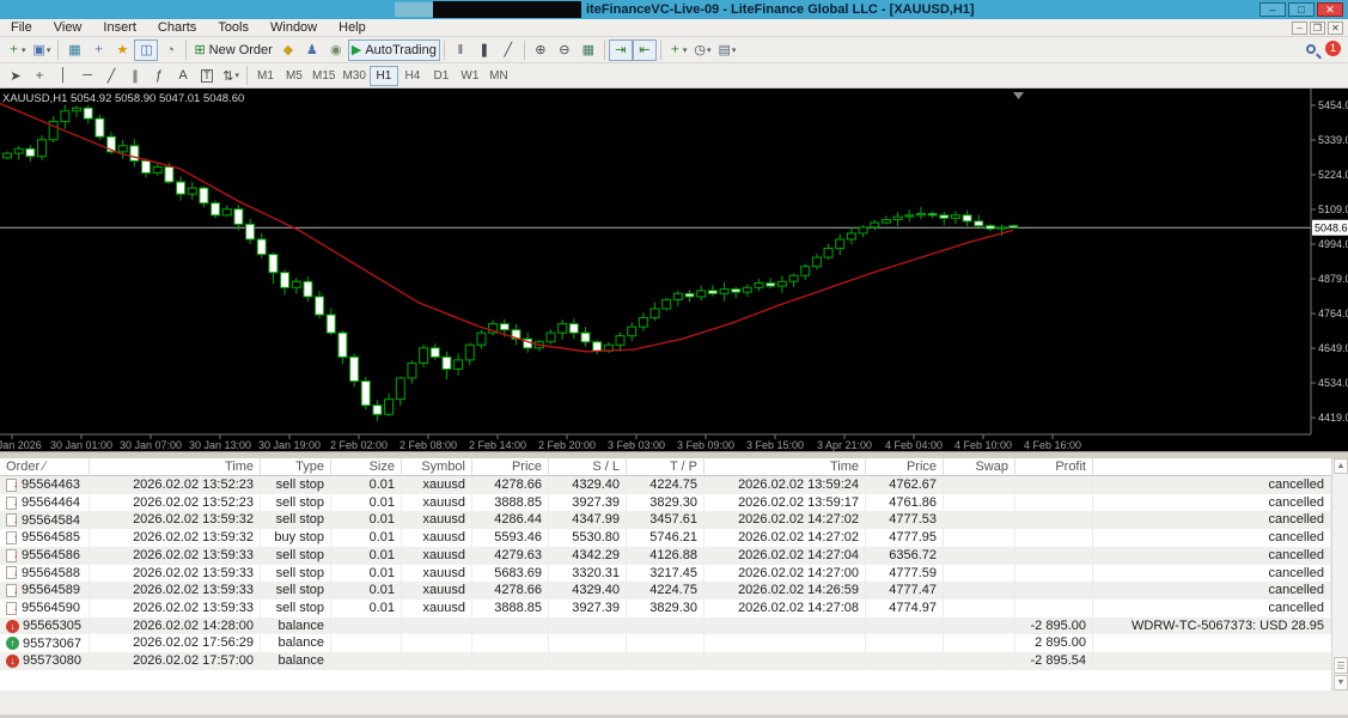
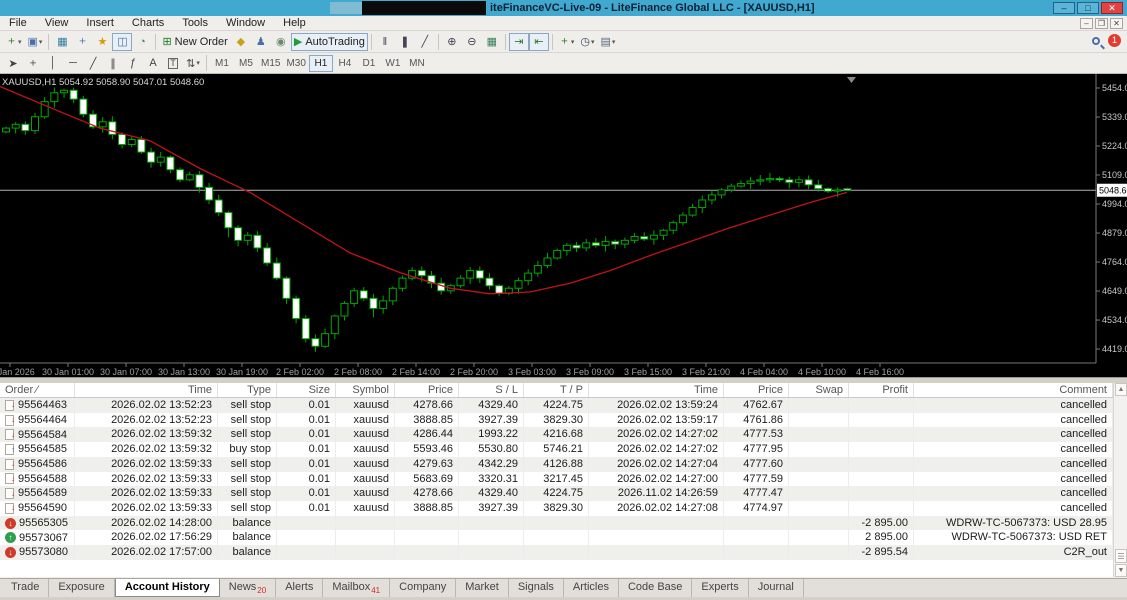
  iteFinanceVC-Live-09 - LiteFinance Global LLC - [XAUUSD,H1]
  –
  □
  ✕
  File View Insert Charts Tools Window Help
  –
  ❐
  ✕
  ＋
  ▣
  ▦
  ＋
  ★
  ◫
  ◔
  ⊞
  New Order
  ◆
  ♟
  ◉
  ▶
  AutoTrading
  ‖
  ❚
  ╱
  ⊕
  ⊖
  ▦
  ⇥
  ⇤
  ＋
  ◷
  ▤
  1
  ➤
  ＋
  │
  ─
  ╱
  ∥
  ƒ
  A
  T
  ⇅
  M1
  M5
  M15
  M30
  H1
  H4
  D1
  W1
  MN
  5454.
  5339.
  5224.
  5109.
  4994.
  4879.
  4764.
  4649.
  4534.
  4419.
  5048.6
  30 Jan 01:00
  30 Jan 07:00
  30 Jan 13:00
  30 Jan 19:00
  2 Feb 02:00
  2 Feb 08:00
  2 Feb 14:00
  2 Feb 20:00
  3 Feb 03:00
  3 Feb 09:00
  3 Feb 15:00
- 3 Apr 21:00
+ 3 Feb 21:00
  4 Feb 04:00
  4 Feb 10:00
  4 Feb 16:00
  XAUUSD,H1 5054.92 5058.90 5047.01 5048.60
  Order ∕
  Time
  Type
  Size
  Symbol
  Price
  S / L
  T / P
  Time
  Price
  Swap
  Profit
+ Comment
  95564463
  2026.02.02 13:52:23
  sell stop
  0.01
  xauusd
  4278.66
  4329.40
  4224.75
  2026.02.02 13:59:24
  4762.67
  cancelled
  95564464
  2026.02.02 13:52:23
  sell stop
  0.01
  xauusd
  3888.85
  3927.39
  3829.30
  2026.02.02 13:59:17
  4761.86
  cancelled
  95564584
  2026.02.02 13:59:32
  sell stop
  0.01
  xauusd
  4286.44
- 4347.99
+ 1993.22
- 3457.61
+ 4216.68
  2026.02.02 14:27:02
  4777.53
  cancelled
  95564585
  2026.02.02 13:59:32
  buy stop
  0.01
  xauusd
  5593.46
  5530.80
  5746.21
  2026.02.02 14:27:02
  4777.95
  cancelled
  95564586
  2026.02.02 13:59:33
  sell stop
  0.01
  xauusd
  4279.63
  4342.29
  4126.88
  2026.02.02 14:27:04
- 6356.72
+ 4777.60
  cancelled
  95564588
  2026.02.02 13:59:33
  sell stop
  0.01
  xauusd
  5683.69
  3320.31
  3217.45
  2026.02.02 14:27:00
  4777.59
  cancelled
  95564589
  2026.02.02 13:59:33
  sell stop
  0.01
  xauusd
  4278.66
  4329.40
  4224.75
- 2026.02.02 14:26:59
+ 2026.11.02 14:26:59
  4777.47
  cancelled
  95564590
  2026.02.02 13:59:33
  sell stop
  0.01
  xauusd
  3888.85
  3927.39
  3829.30
  2026.02.02 14:27:08
  4774.97
  cancelled
  ↓
  95565305
  2026.02.02 14:28:00
  balance
  -2 895.00
  WDRW-TC-5067373: USD 28.95
  ↑
  95573067
  2026.02.02 17:56:29
  balance
  2 895.00
+ WDRW-TC-5067373: USD RET
  ↓
  95573080
  2026.02.02 17:57:00
  balance
  -2 895.54
+ C2R_out
  ☰
+ Trade
+ Exposure
+ Account History
+ News20
+ Alerts
+ Mailbox41
+ Company
+ Market
+ Signals
+ Articles
+ Code Base
+ Experts
+ Journal
